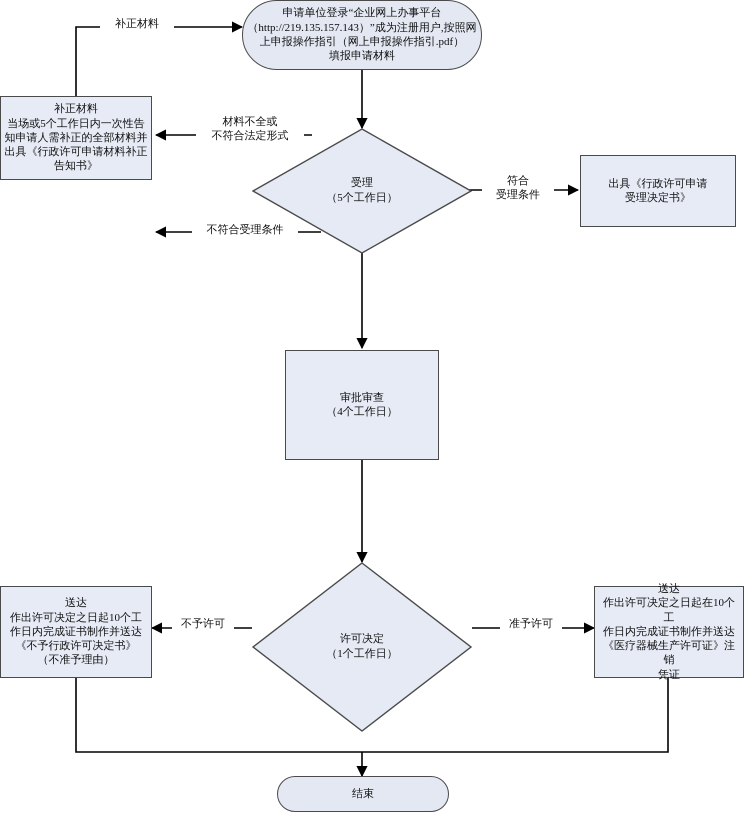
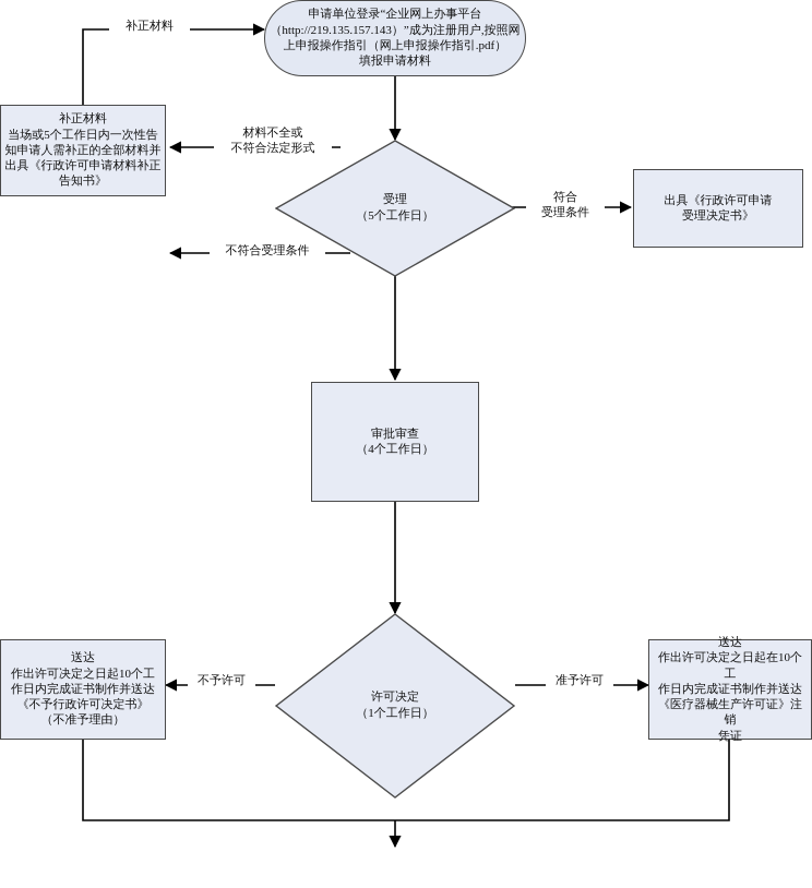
  申请单位登录“企业网上办事平台
  （http://219.135.157.143）”成为注册用户,按照网
  上申报操作指引（网上申报操作指引.pdf）
  填报申请材料
  补正材料
  当场或5个工作日内一次性告
  知申请人需补正的全部材料并
  出具《行政许可申请材料补正
  告知书》
  受理
  （5个工作日）
  出具《行政许可申请
  受理决定书》
  审批审查
  （4个工作日）
  许可决定
  （1个工作日）
  送达
  作出许可决定之日起10个工
  作日内完成证书制作并送达
  《不予行政许可决定书》
  （不准予理由）
  送达
  作出许可决定之日起在10个工
  作日内完成证书制作并送达
  《医疗器械生产许可证》注销
  凭证
- 结束
  补正材料
  材料不全或
  不符合法定形式
  符合
  受理条件
  不符合受理条件
  不予许可
  准予许可
